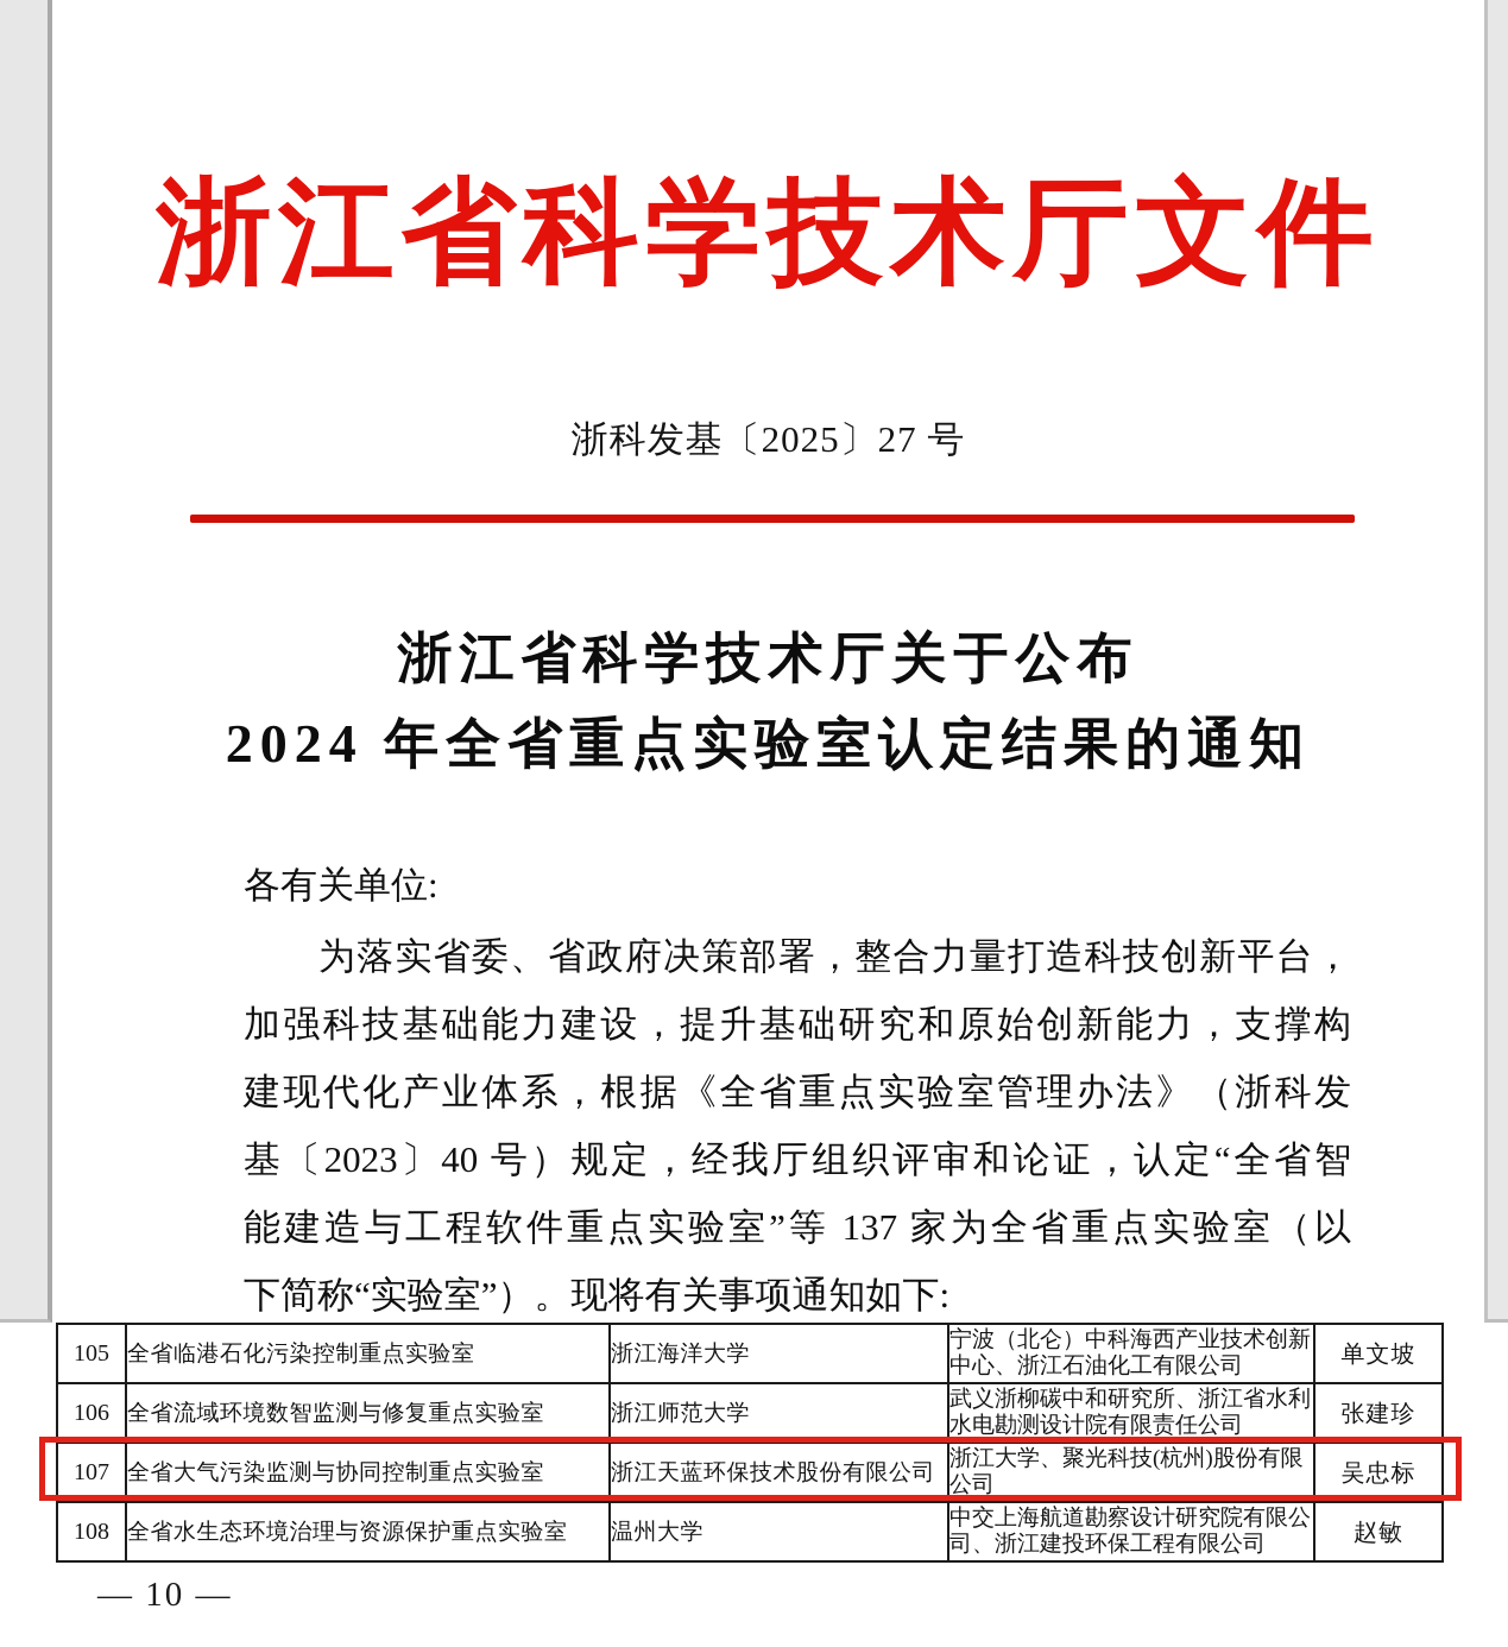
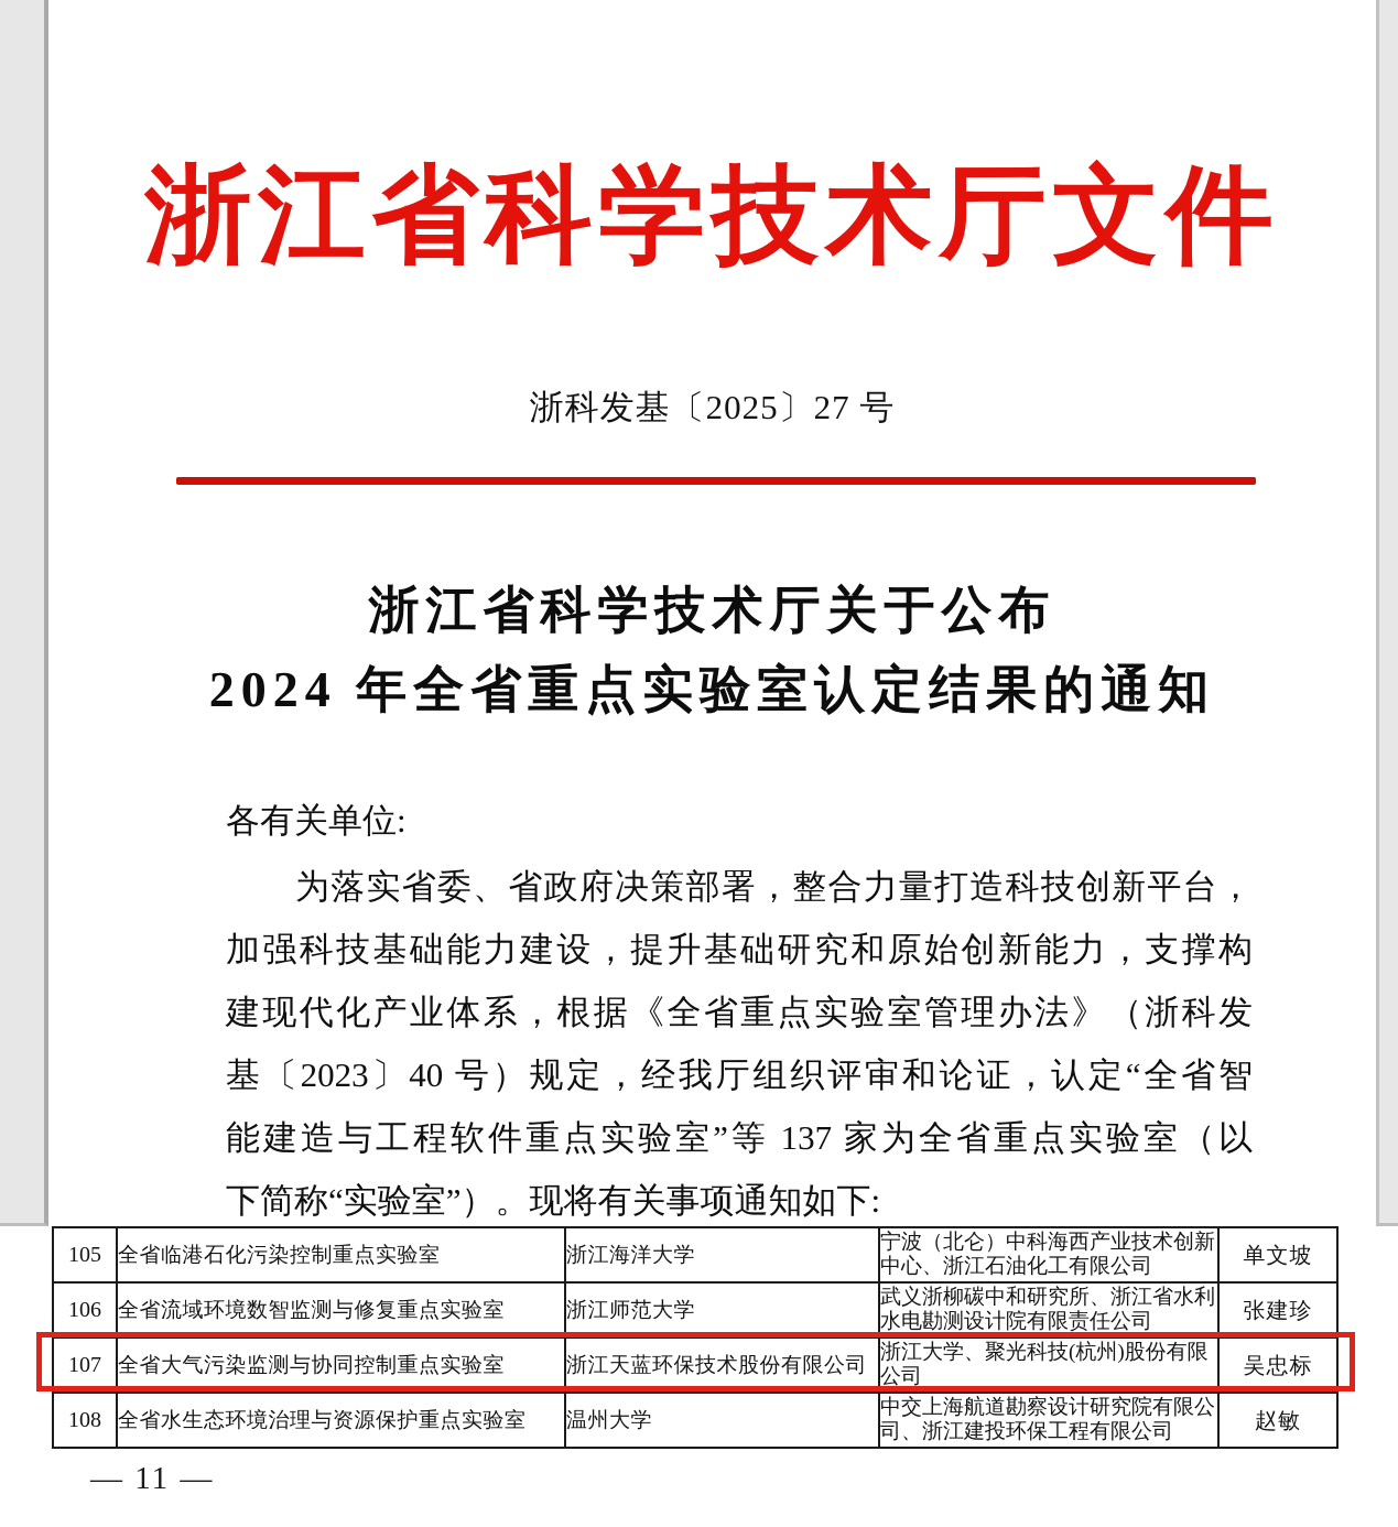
  浙江省科学技术厅文件
  浙科发基〔2025〕27 号
  浙江省科学技术厅关于公布
  2024 年全省重点实验室认定结果的通知
  各有关单位:
  为落实省委、省政府决策部署，整合力量打造科技创新平台，
  加强科技基础能力建设，提升基础研究和原始创新能力，支撑构
  建现代化产业体系，根据《全省重点实验室管理办法》（浙科发
  基〔2023〕40 号）规定，经我厅组织评审和论证，认定“全省智
  能建造与工程软件重点实验室”等 137 家为全省重点实验室（以
  下简称“实验室”）。现将有关事项通知如下:
  105	全省临港石化污染控制重点实验室	浙江海洋大学	宁波（北仑）中科海西产业技术创新中心、浙江石油化工有限公司	单文坡
  106	全省流域环境数智监测与修复重点实验室	浙江师范大学	武义浙柳碳中和研究所、浙江省水利水电勘测设计院有限责任公司	张建珍
  107	全省大气污染监测与协同控制重点实验室	浙江天蓝环保技术股份有限公司	浙江大学、聚光科技(杭州)股份有限公司	吴忠标
  108	全省水生态环境治理与资源保护重点实验室	温州大学	中交上海航道勘察设计研究院有限公司、浙江建投环保工程有限公司	赵敏
- — 10 —
+ — 11 —
